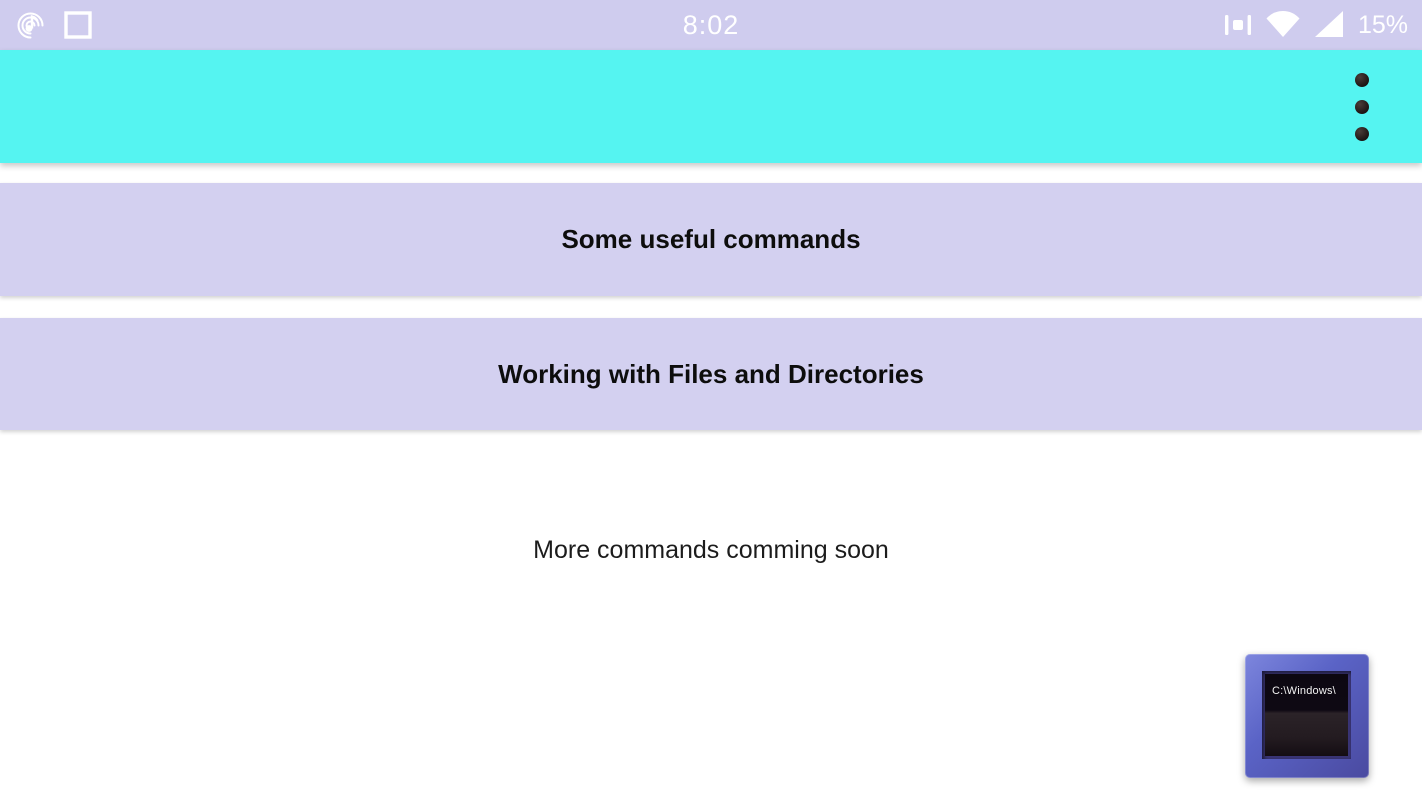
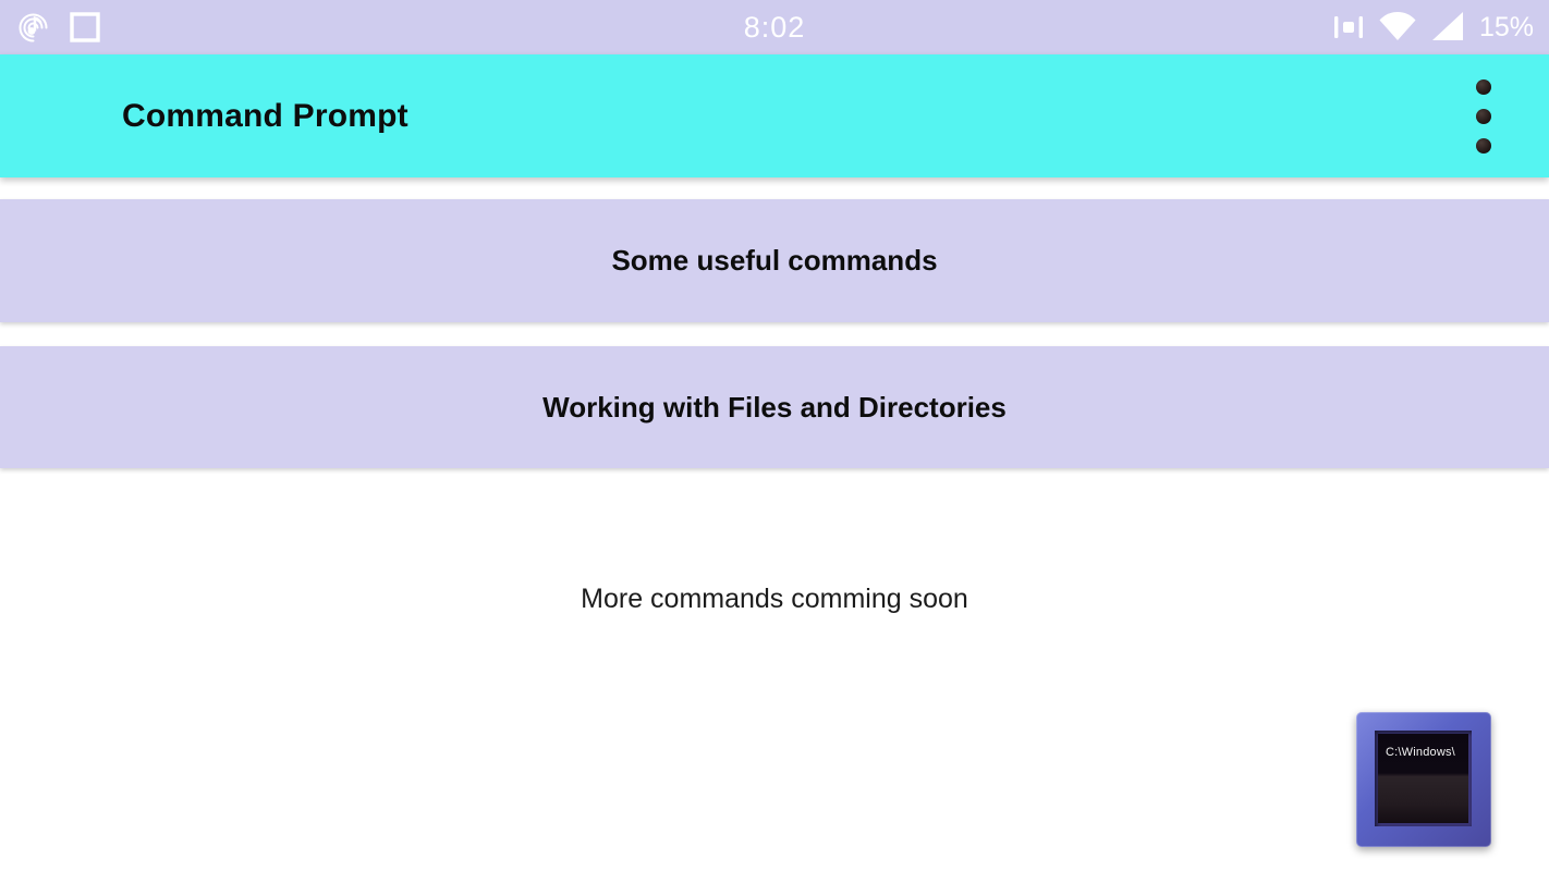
  8:02
  15%
+ Command Prompt
  Some useful commands
  Working with Files and Directories
  More commands comming soon
  C:\Windows\
